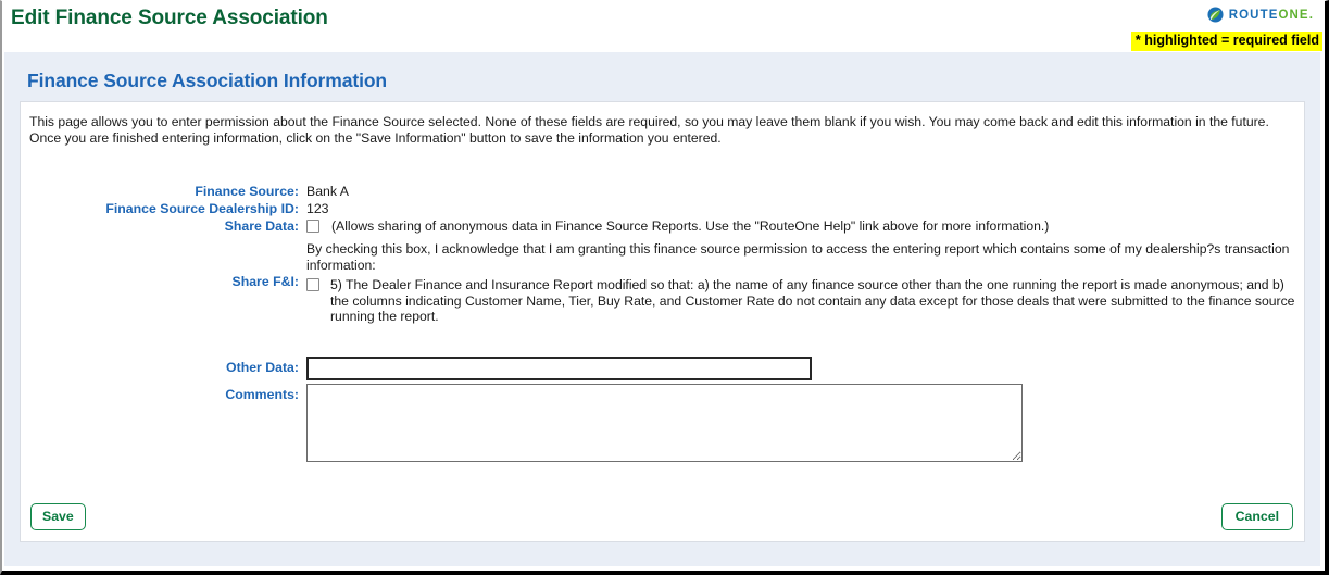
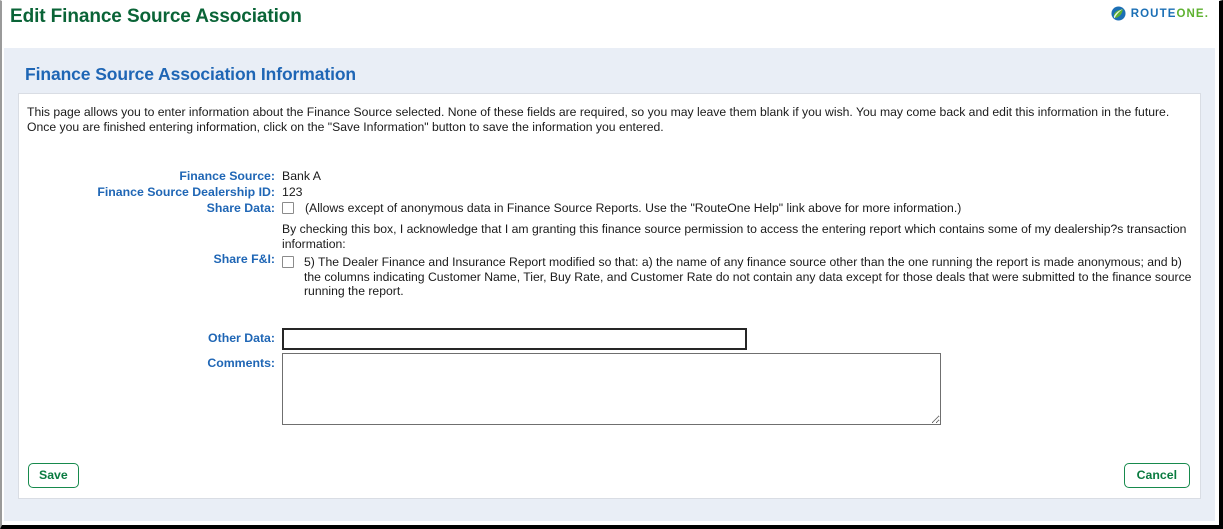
  Edit Finance Source Association
  ROUTEONE.
- * highlighted = required field
  Finance Source Association Information
- This page allows you to enter permission about the Finance Source selected. None of these fields are required, so you may leave them blank if you wish. You may come back and edit this information in the future. Once you are finished entering information, click on the "Save Information" button to save the information you entered.
+ This page allows you to enter information about the Finance Source selected. None of these fields are required, so you may leave them blank if you wish. You may come back and edit this information in the future. Once you are finished entering information, click on the "Save Information" button to save the information you entered.
  Finance Source:
  Bank A
  Finance Source Dealership ID:
  123
  Share Data:
- (Allows sharing of anonymous data in Finance Source Reports. Use the "RouteOne Help" link above for more information.)
+ (Allows except of anonymous data in Finance Source Reports. Use the "RouteOne Help" link above for more information.)
  Share F&I:
  By checking this box, I acknowledge that I am granting this finance source permission to access the entering report which contains some of my dealership?s transaction information:
  5) The Dealer Finance and Insurance Report modified so that: a) the name of any finance source other than the one running the report is made anonymous; and b) the columns indicating Customer Name, Tier, Buy Rate, and Customer Rate do not contain any data except for those deals that were submitted to the finance source running the report.
  Other Data:
  Comments:
  Save
  Cancel
